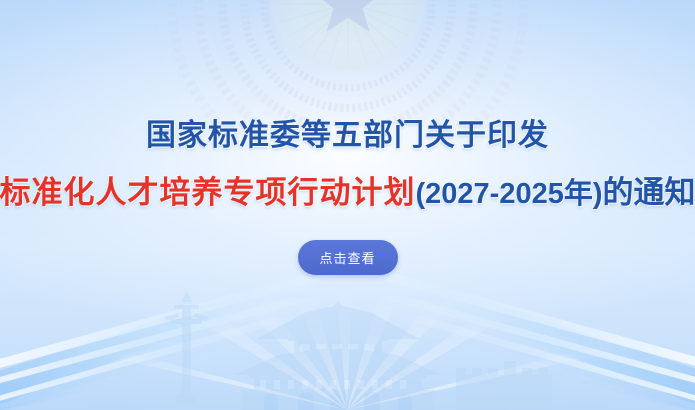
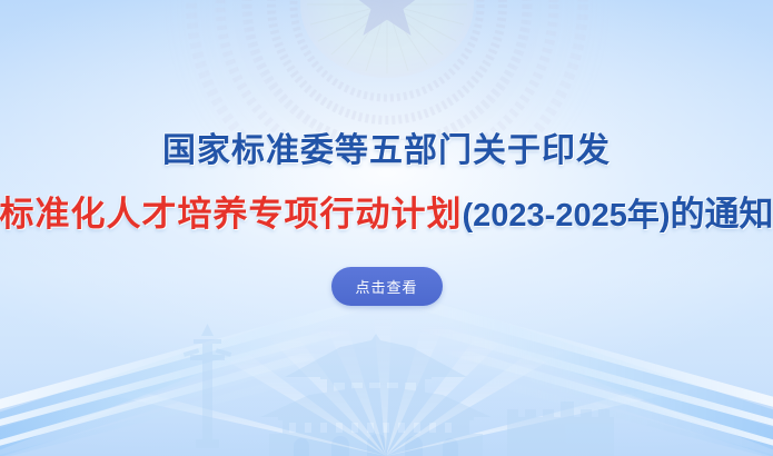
  国家标准委等五部门关于印发
- 标准化人才培养专项行动计划(2027-2025年)的通知
+ 标准化人才培养专项行动计划(2023-2025年)的通知
  点击查看
